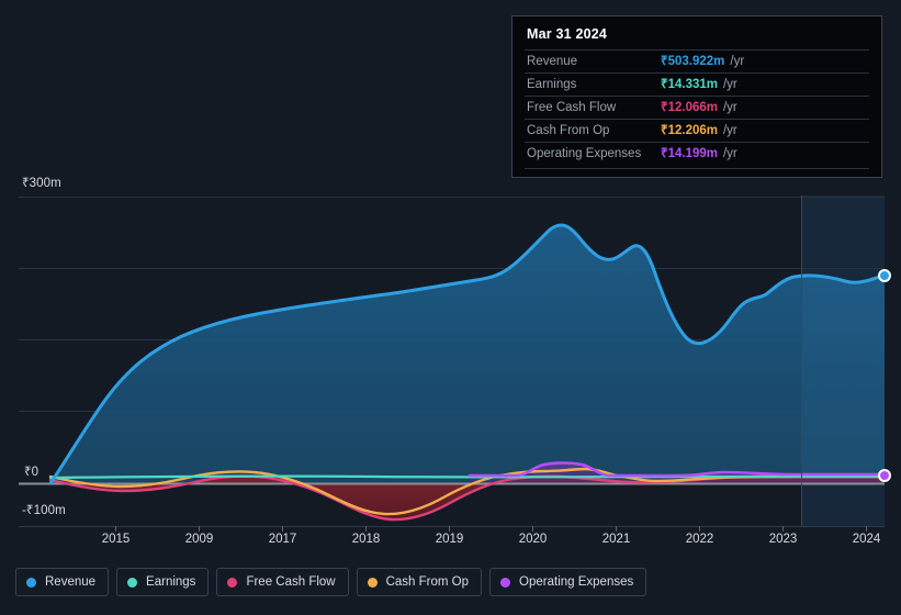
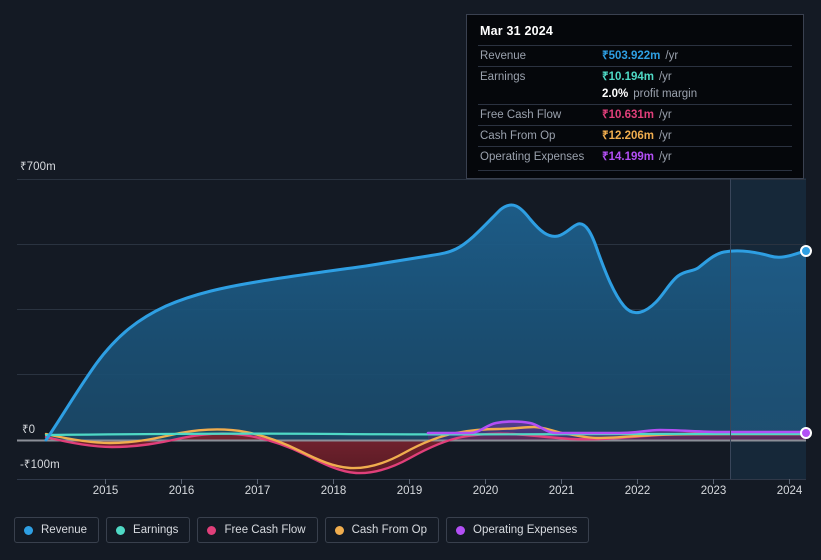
- ₹300m
+ ₹700m
  ₹0
  -₹100m
  2015
- 2009
+ 2016
  2017
  2018
  2019
  2020
  2021
  2022
  2023
  2024
  Mar 31 2024
  Revenue
  ₹503.922m
  /yr
  Earnings
- ₹14.331m
+ ₹10.194m
  /yr
+ 2.0%
+ profit margin
  Free Cash Flow
- ₹12.066m
+ ₹10.631m
  /yr
  Cash From Op
  ₹12.206m
  /yr
  Operating Expenses
  ₹14.199m
  /yr
  Revenue
  Earnings
  Free Cash Flow
  Cash From Op
  Operating Expenses
